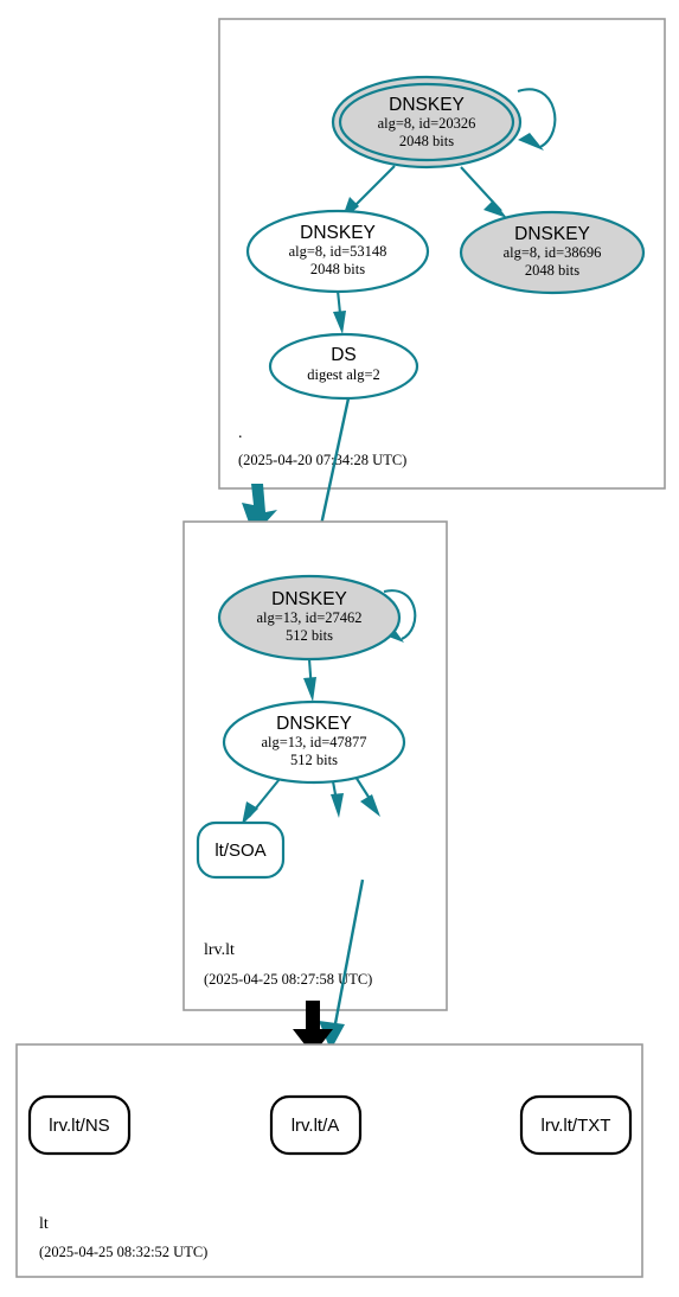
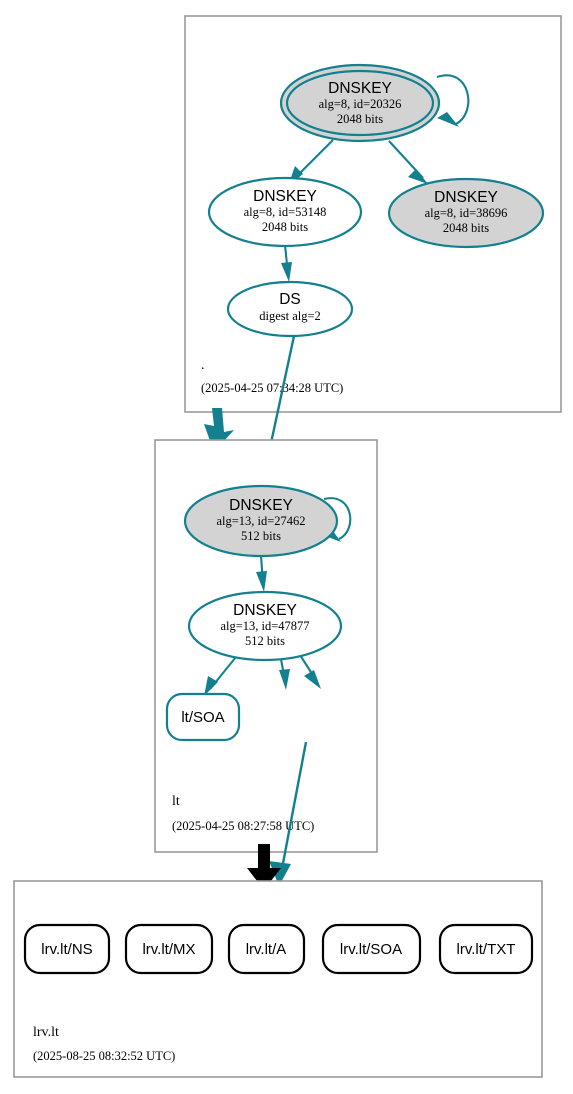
  DNSKEY
  alg=8, id=20326
  2048 bits
  DNSKEY
  alg=8, id=53148
  2048 bits
  DNSKEY
  alg=8, id=38696
  2048 bits
  DS
  digest alg=2
  .
- (2025-04-20 07:34:28 UTC)
+ (2025-04-25 07:34:28 UTC)
  DNSKEY
  alg=13, id=27462
  512 bits
  DNSKEY
  alg=13, id=47877
  512 bits
  lt/SOA
- lrv.lt
+ lt
  (2025-04-25 08:27:58TC)
  lrv.lt/NS
+ lrv.lt/MX
  lrv.lt/A
+ lrv.lt/SOA
  lrv.lt/TXT
- lt
+ lrv.lt
- (2025-04-25 08:32:52 UTC)
+ (2025-08-25 08:32:52 UTC)
